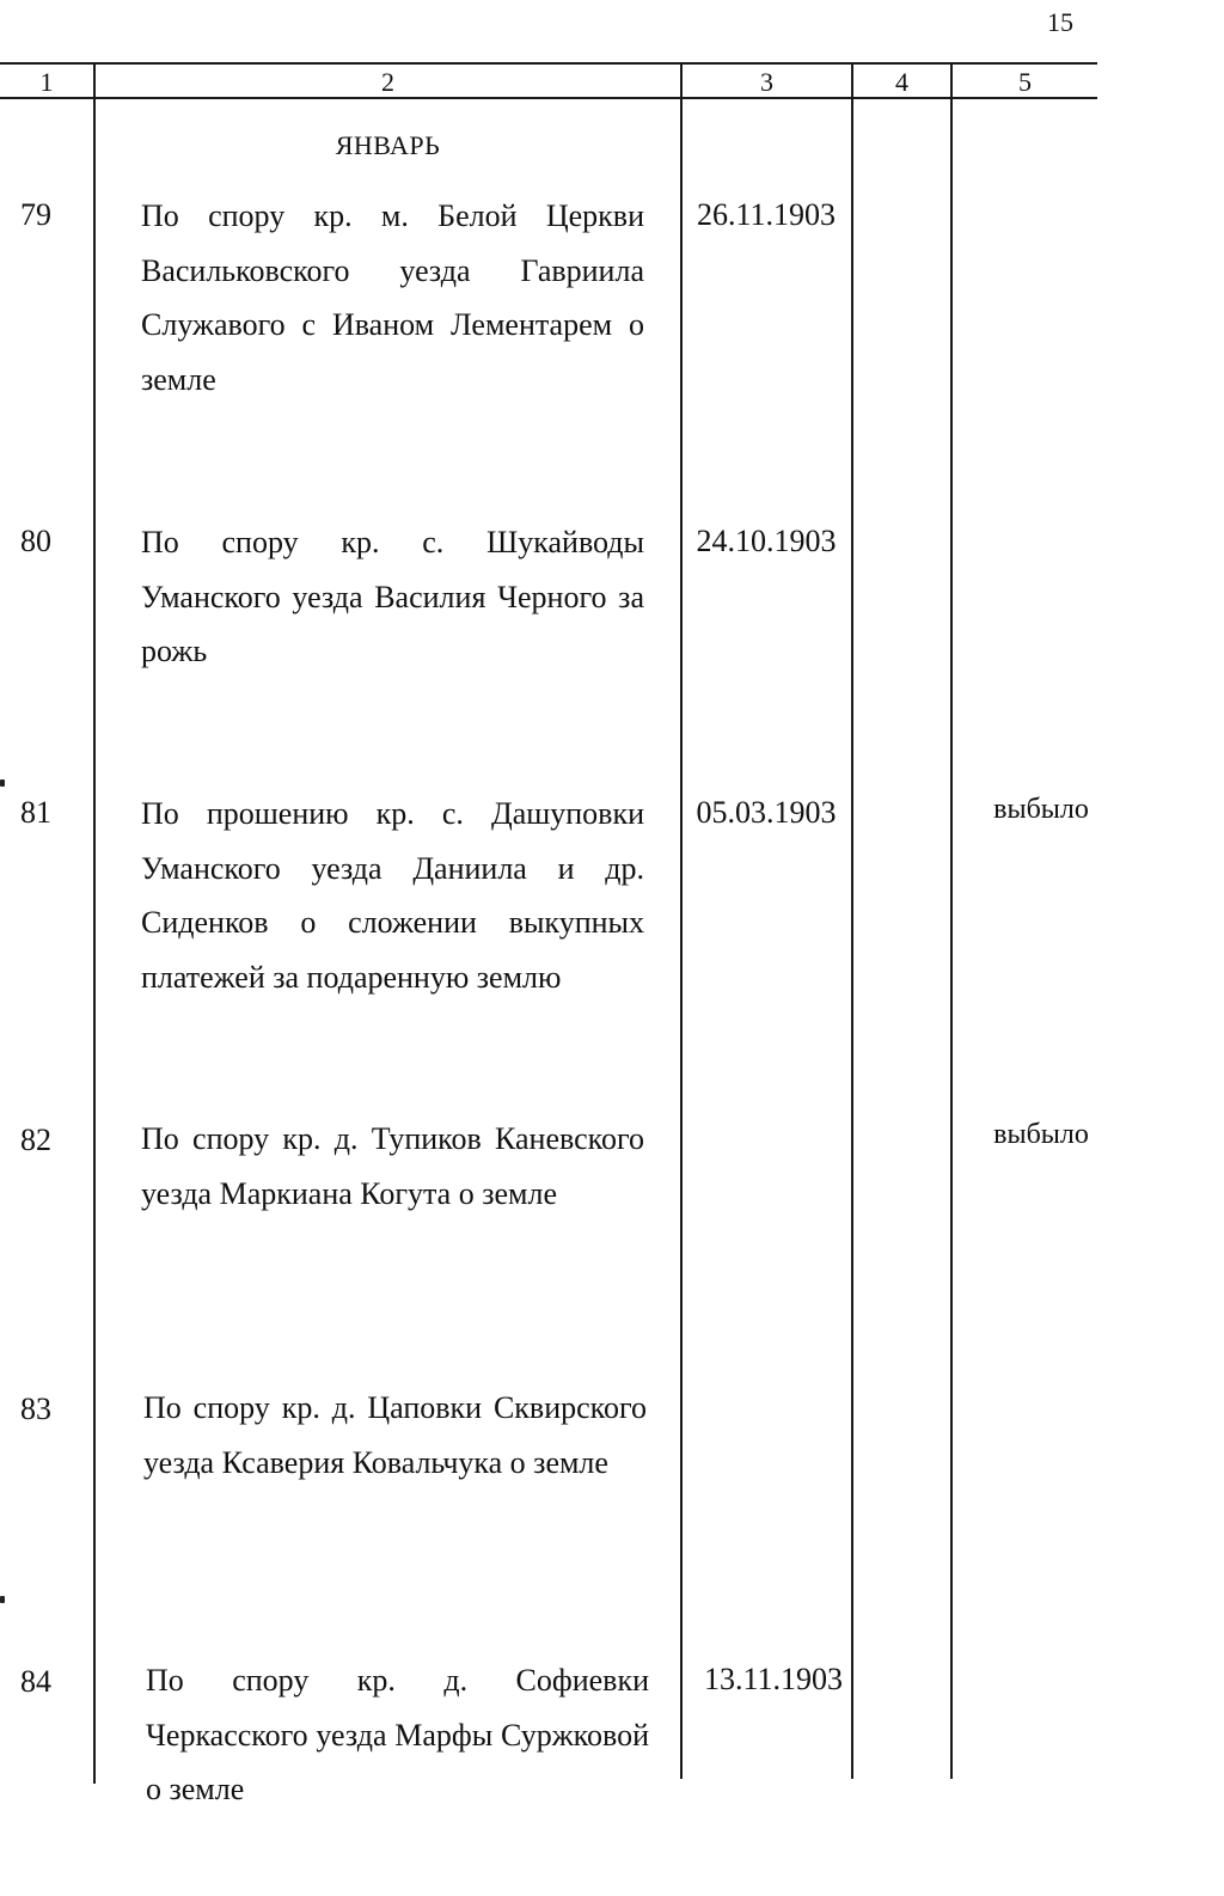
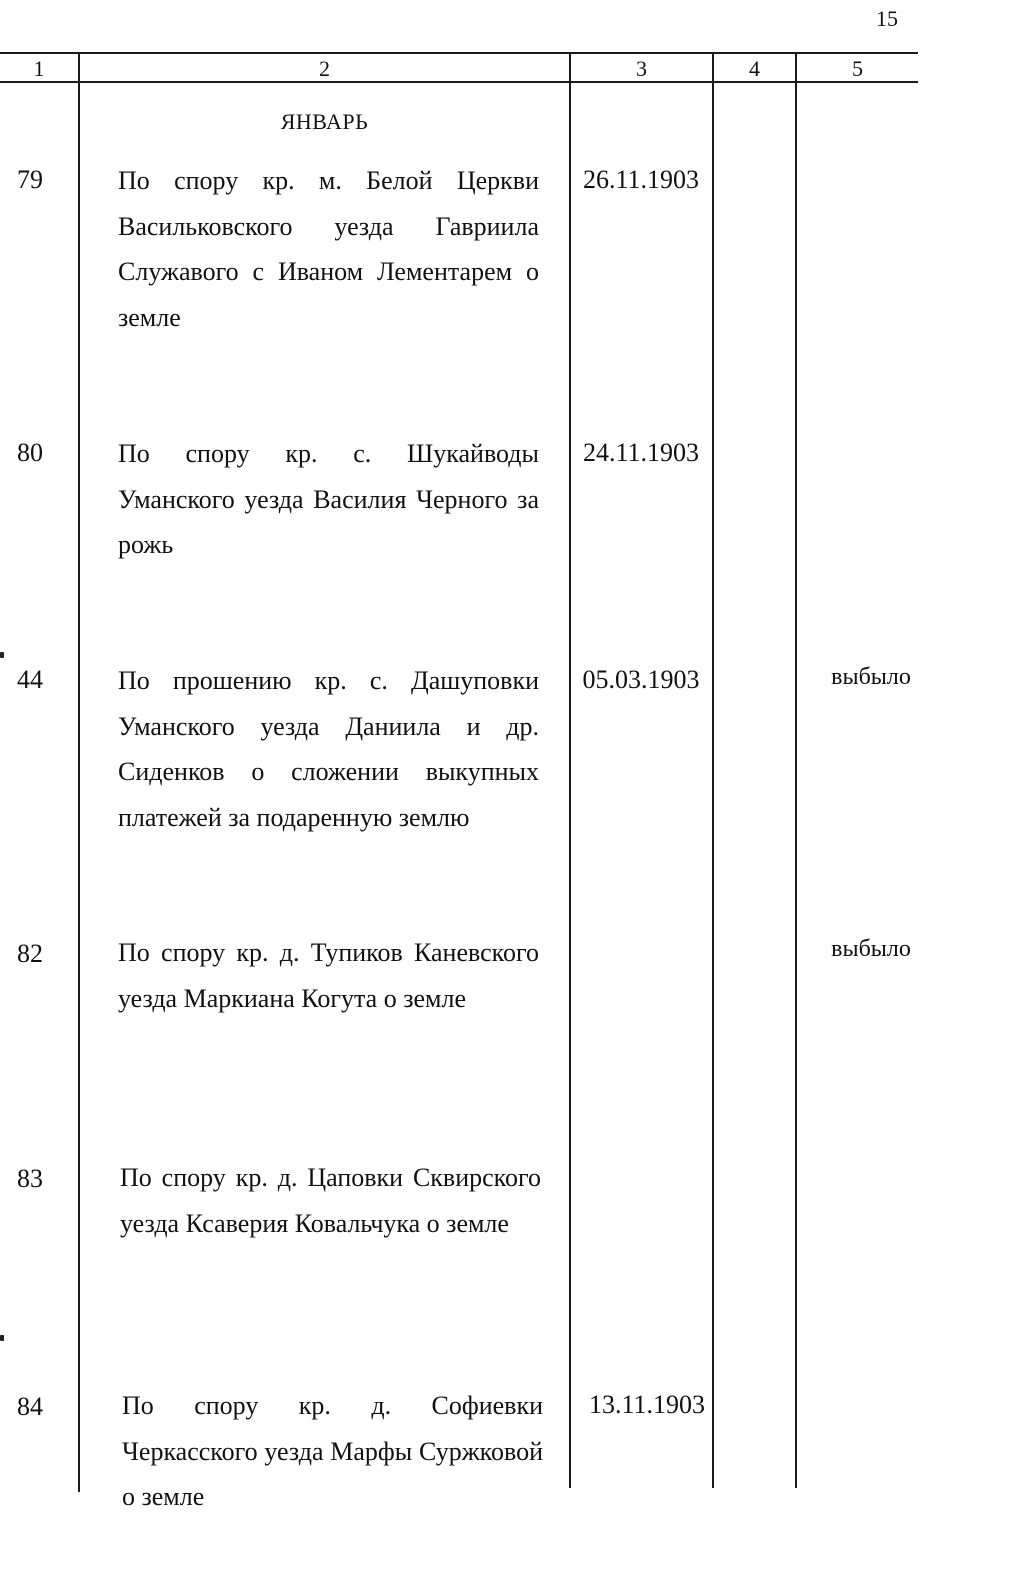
  15
  1
  2
  3
  4
  5
  ЯНВАРЬ
  79
  По спору кр. м. Белой Церкви Васильковского уезда Гавриила Служавого с Иваном Лементарем о земле
  26.11.1903
  80
  По спору кр. с. Шукайводы Уманского уезда Василия Черного за рожь
- 24.10.1903
+ 24.11.1903
- 81
+ 44
  По прошению кр. с. Дашуповки Уманского уезда Даниила и др. Сиденков о сложении выкупных платежей за подаренную землю
  05.03.1903
  выбыло
  82
  По спору кр. д. Тупиков Каневского уезда Маркиана Когута о земле
  выбыло
  83
  По спору кр. д. Цаповки Сквирского уезда Ксаверия Ковальчука о земле
  84
  По спору кр. д. Софиевки Черкасского уезда Марфы Суржковой о земле
  13.11.1903
